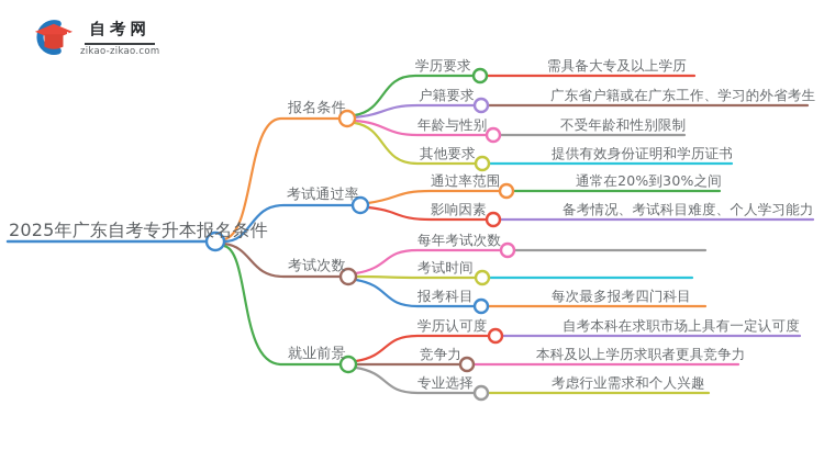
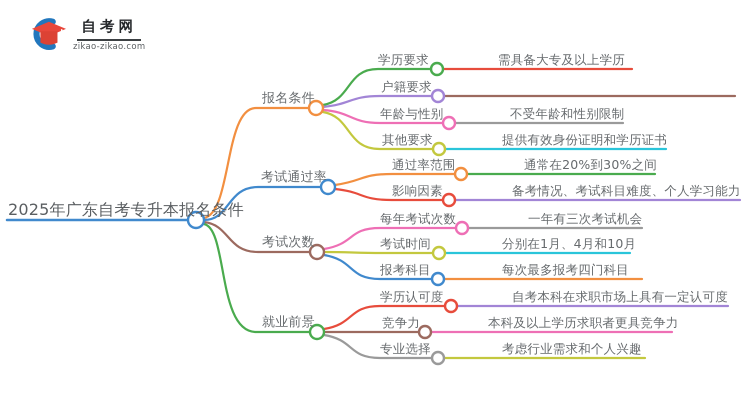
  自考网
  zikao-zikao.com
  2025年广东自考专升本报名条件
  报名条件
  考试通过率
  考试次数
  就业前景
  学历要求
  户籍要求
  年龄与性别
  其他要求
  通过率范围
  影响因素
  每年考试次数
  考试时间
  报考科目
  学历认可度
  竞争力
  专业选择
  需具备大专及以上学历
- 广东省户籍或在广东工作、学习的外省考生
  不受年龄和性别限制
  提供有效身份证明和学历证书
  通常在20%到30%之间
  备考情况、考试科目难度、个人学习能力
+ 一年有三次考试机会
+ 分别在1月、4月和10月
  每次最多报考四门科目
  自考本科在求职市场上具有一定认可度
  本科及以上学历求职者更具竞争力
  考虑行业需求和个人兴趣
